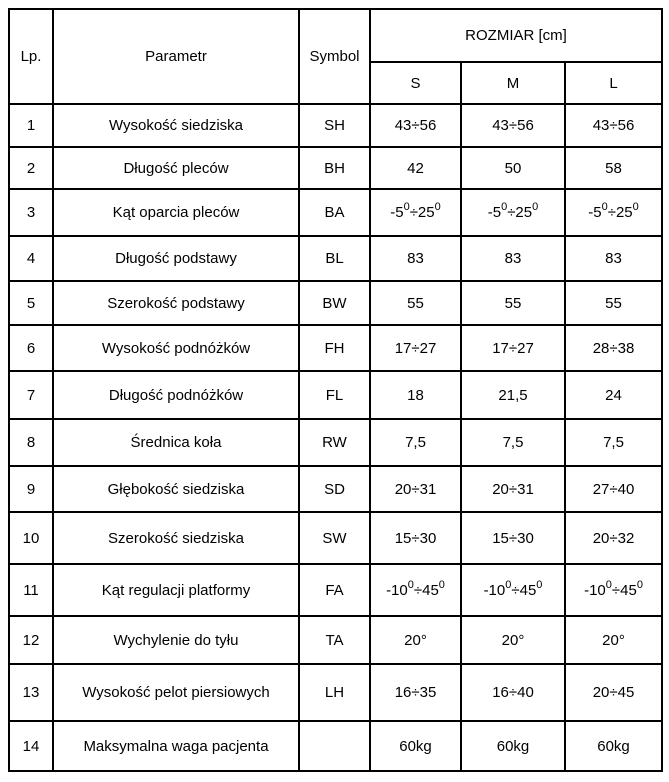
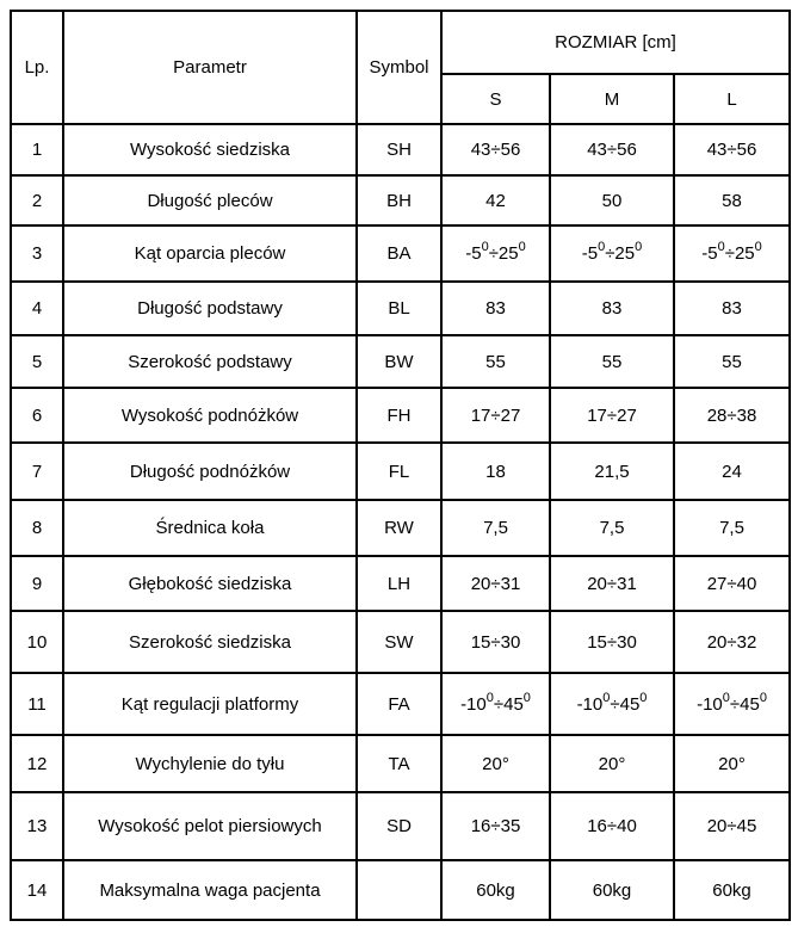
  Lp.	Parametr	Symbol	ROZMIAR [cm]
  S	M	L
  1	Wysokość siedziska	SH	43÷56	43÷56	43÷56
  2	Długość pleców	BH	42	50	58
  3	Kąt oparcia pleców	BA	-50÷250	-50÷250	-50÷250
  4	Długość podstawy	BL	83	83	83
  5	Szerokość podstawy	BW	55	55	55
  6	Wysokość podnóżków	FH	17÷27	17÷27	28÷38
  7	Długość podnóżków	FL	18	21,5	24
  8	Średnica koła	RW	7,5	7,5	7,5
- 9	Głębokość siedziska	SD	20÷31	20÷31	27÷40
+ 9	Głębokość siedziska	LH	20÷31	20÷31	27÷40
  10	Szerokość siedziska	SW	15÷30	15÷30	20÷32
  11	Kąt regulacji platformy	FA	-100÷450	-100÷450	-100÷450
  12	Wychylenie do tyłu	TA	20°	20°	20°
- 13	Wysokość pelot piersiowych	LH	16÷35	16÷40	20÷45
+ 13	Wysokość pelot piersiowych	SD	16÷35	16÷40	20÷45
  14	Maksymalna waga pacjenta		60kg	60kg	60kg
